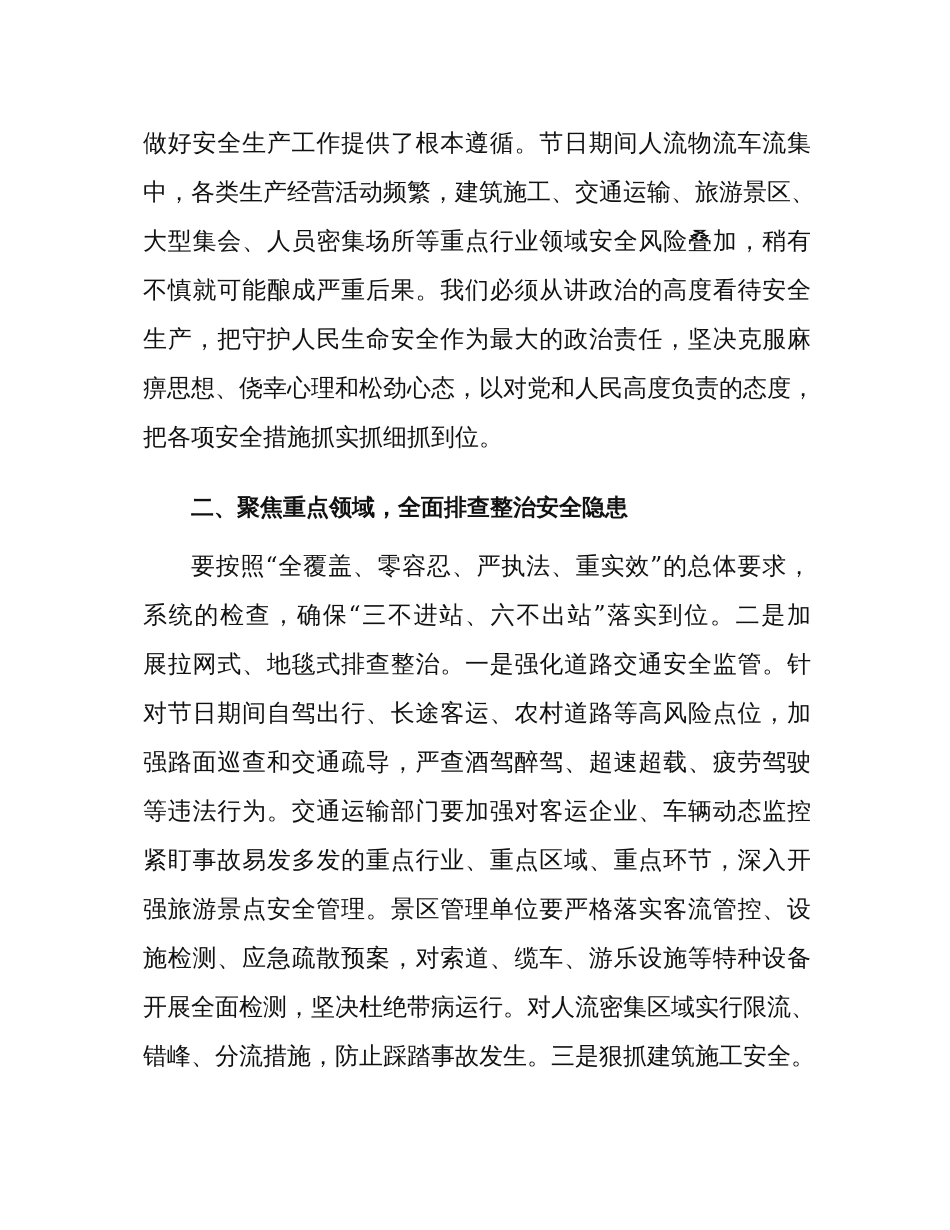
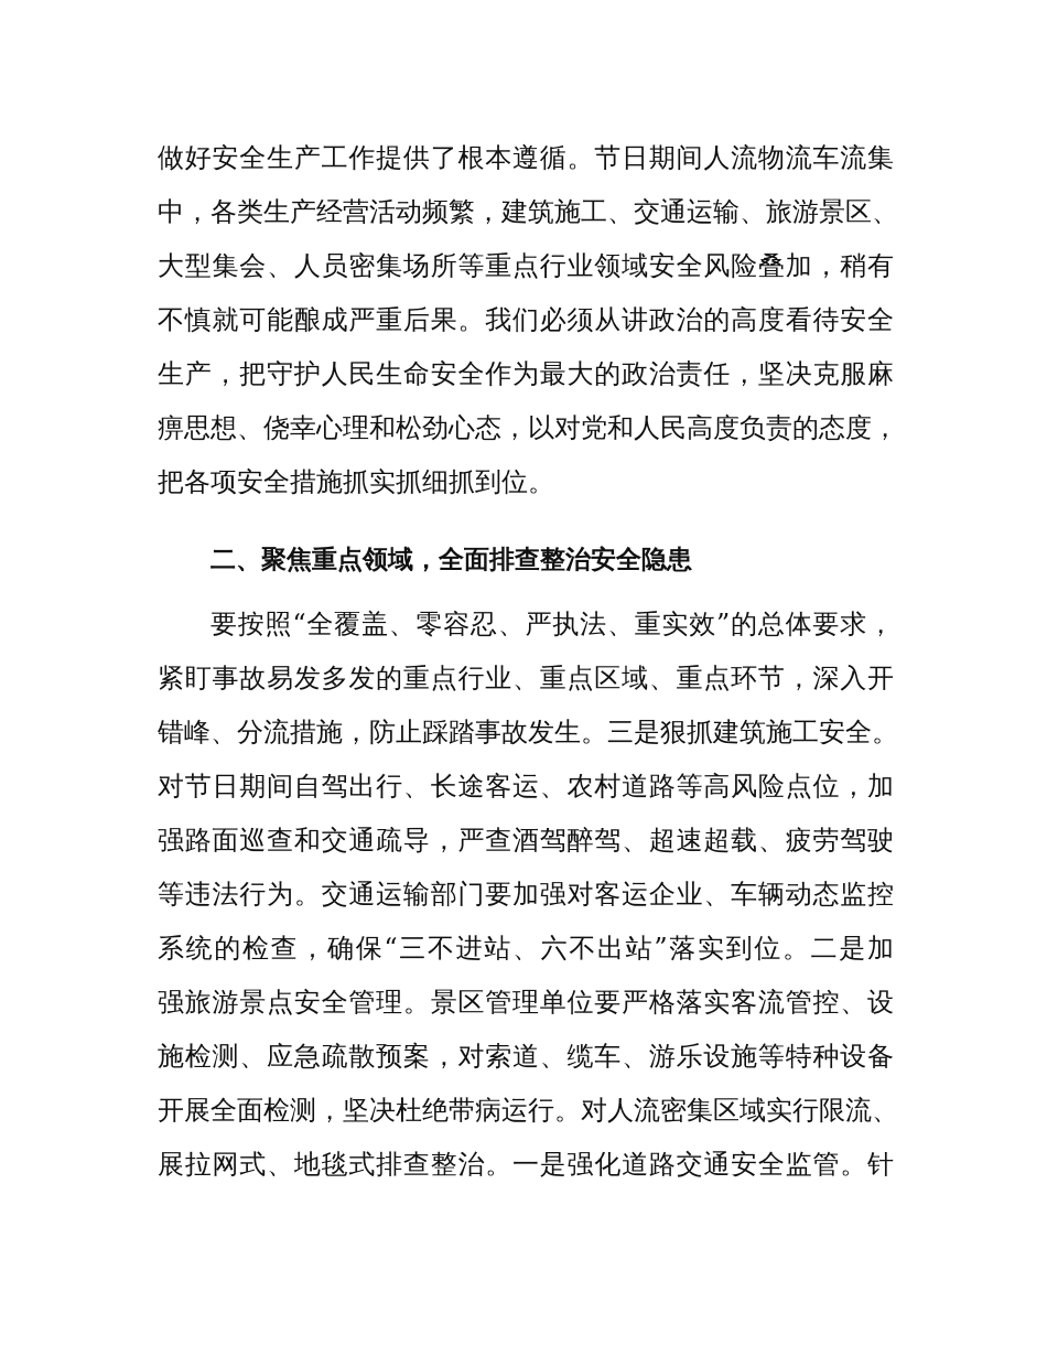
  做好安全生产工作提供了根本遵循。节日期间人流物流车流集
  中，各类生产经营活动频繁，建筑施工、交通运输、旅游景区、
  大型集会、人员密集场所等重点行业领域安全风险叠加，稍有
  不慎就可能酿成严重后果。我们必须从讲政治的高度看待安全
  生产，把守护人民生命安全作为最大的政治责任，坚决克服麻
  痹思想、侥幸心理和松劲心态，以对党和人民高度负责的态度，
  把各项安全措施抓实抓细抓到位。
  二、聚焦重点领域，全面排查整治安全隐患
  要按照“全覆盖、零容忍、严执法、重实效”的总体要求，
- 系统的检查，确保“三不进站、六不出站”落实到位。二是加
+ 紧盯事故易发多发的重点行业、重点区域、重点环节，深入开
- 展拉网式、地毯式排查整治。一是强化道路交通安全监管。针
+ 错峰、分流措施，防止踩踏事故发生。三是狠抓建筑施工安全。
  对节日期间自驾出行、长途客运、农村道路等高风险点位，加
  强路面巡查和交通疏导，严查酒驾醉驾、超速超载、疲劳驾驶
  等违法行为。交通运输部门要加强对客运企业、车辆动态监控
- 紧盯事故易发多发的重点行业、重点区域、重点环节，深入开
+ 系统的检查，确保“三不进站、六不出站”落实到位。二是加
  强旅游景点安全管理。景区管理单位要严格落实客流管控、设
  施检测、应急疏散预案，对索道、缆车、游乐设施等特种设备
  开展全面检测，坚决杜绝带病运行。对人流密集区域实行限流、
- 错峰、分流措施，防止踩踏事故发生。三是狠抓建筑施工安全。
+ 展拉网式、地毯式排查整治。一是强化道路交通安全监管。针
